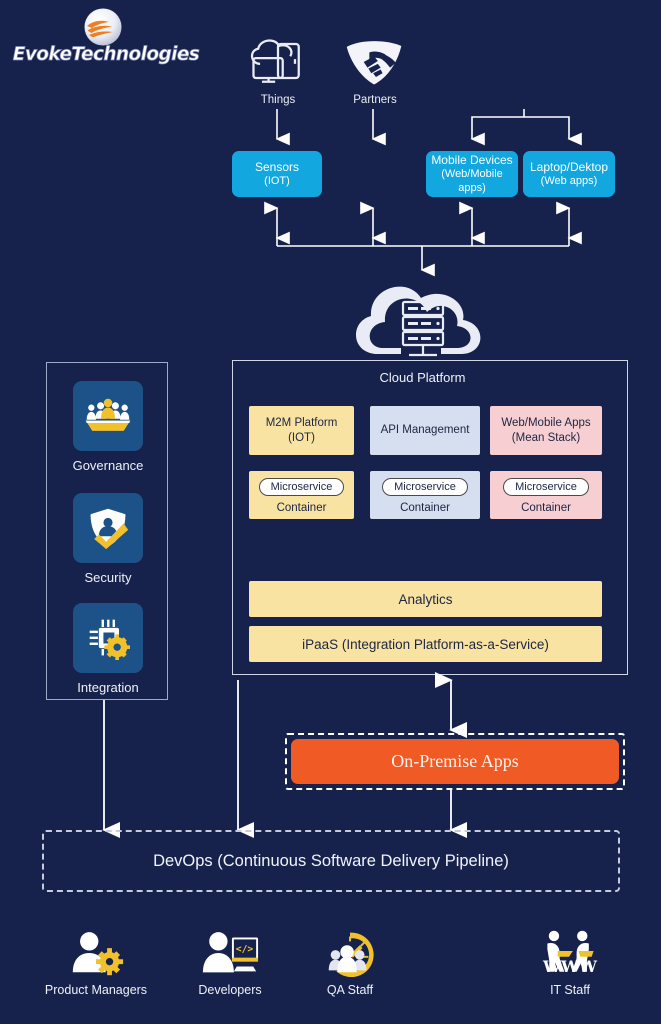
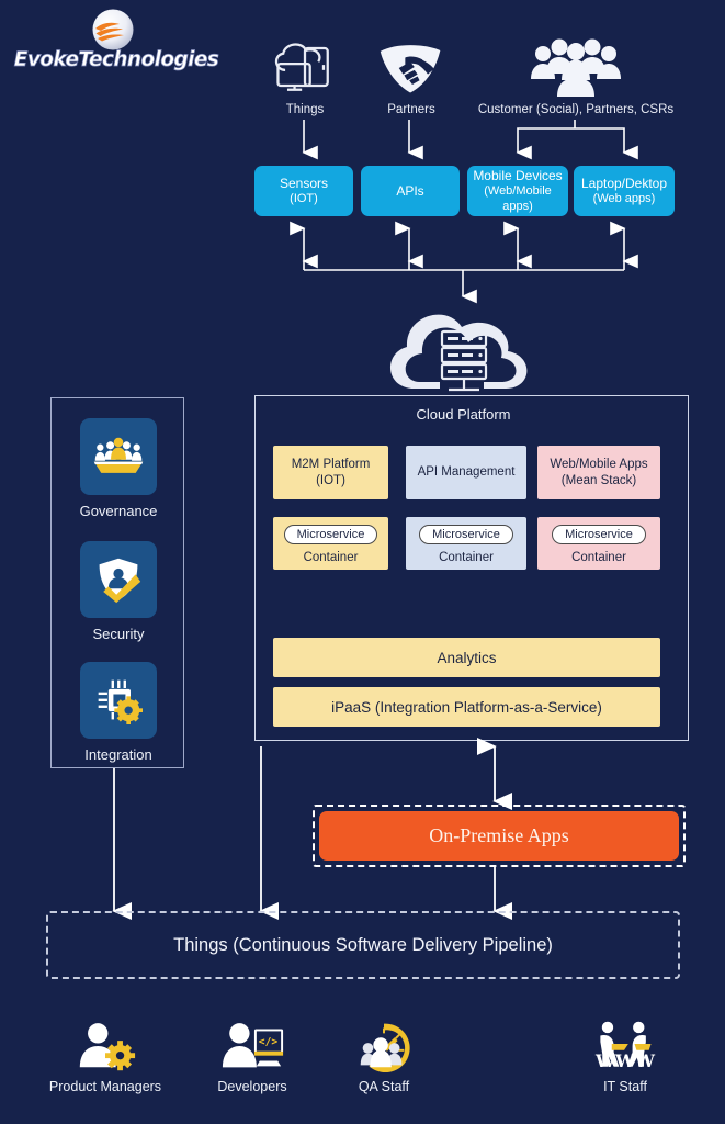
  EvokeTechnologies
  Things
  Partners
+ Customer (Social), Partners, CSRs
  Sensors
  (IOT)
+ APIs
  Mobile Devices
  (Web/Mobile apps)
  Laptop/Dektop
  (Web apps)
  Cloud Platform
  M2M Platform
  (IOT)
  API Management
  Web/Mobile Apps
  (Mean Stack)
  Microservice
  Container
  Microservice
  Container
  Microservice
  Container
  Analytics
  iPaaS (Integration Platform-as-a-Service)
  Governance
  Security
  Integration
  On-Premise Apps
- DevOps (Continuous Software Delivery Pipeline)
+ Things (Continuous Software Delivery Pipeline)
  Product Managers
  </>
  Developers
  QA Staff
  WWW
  IT Staff
